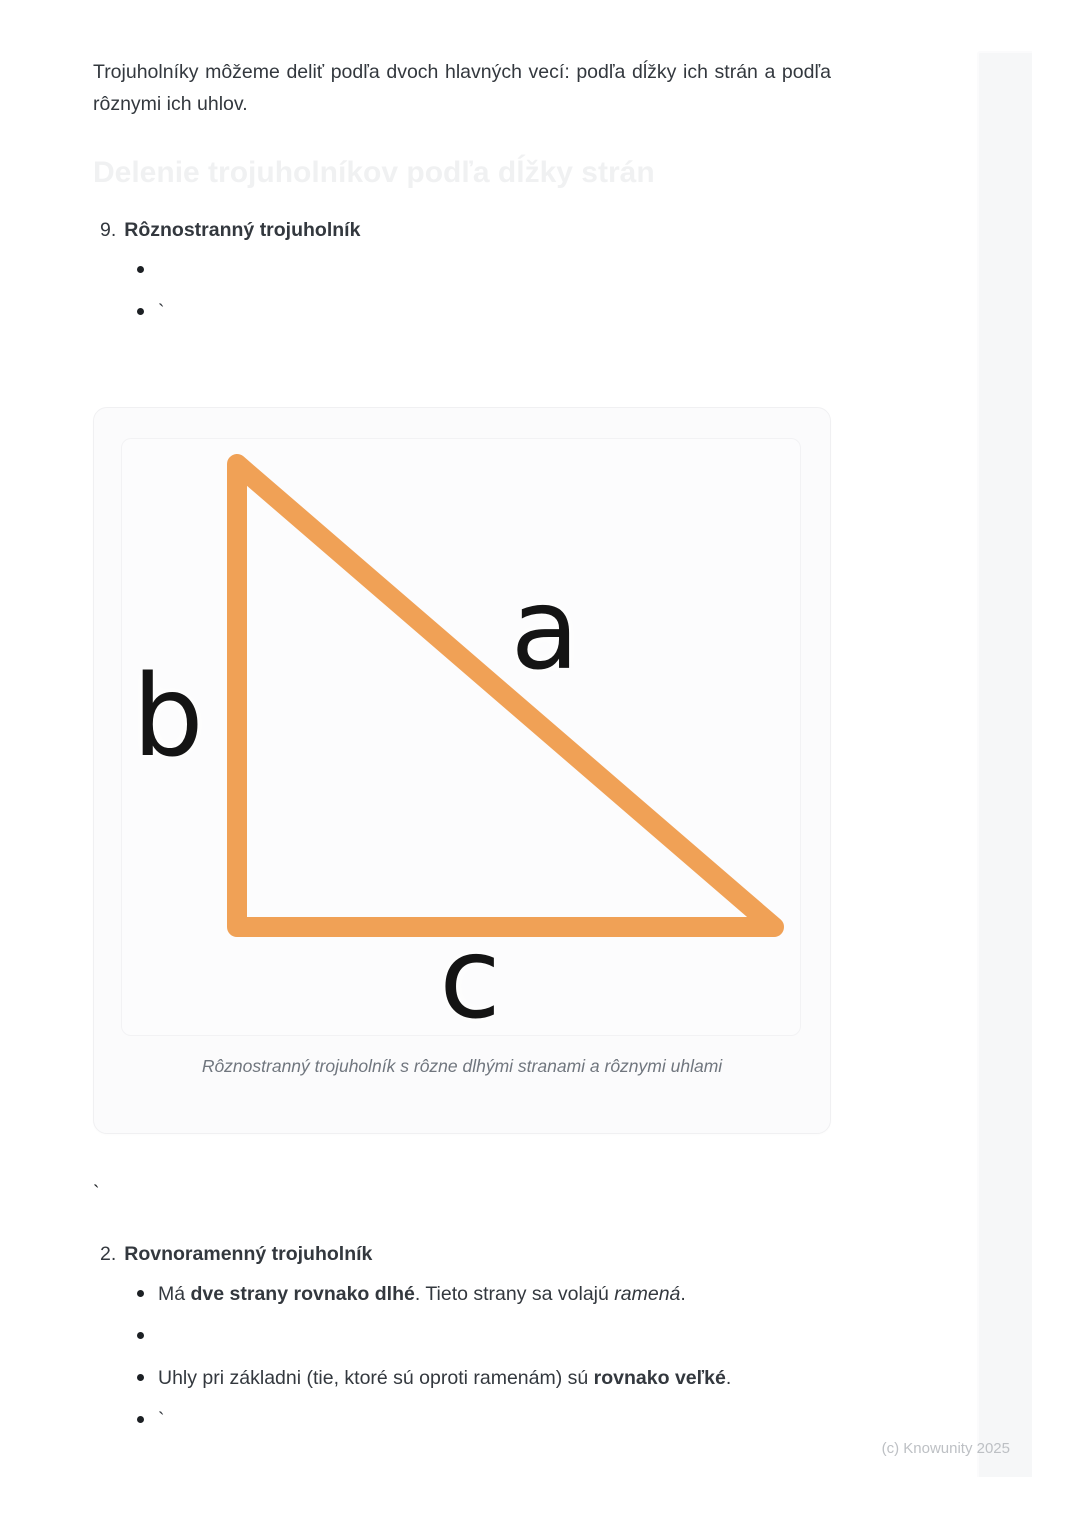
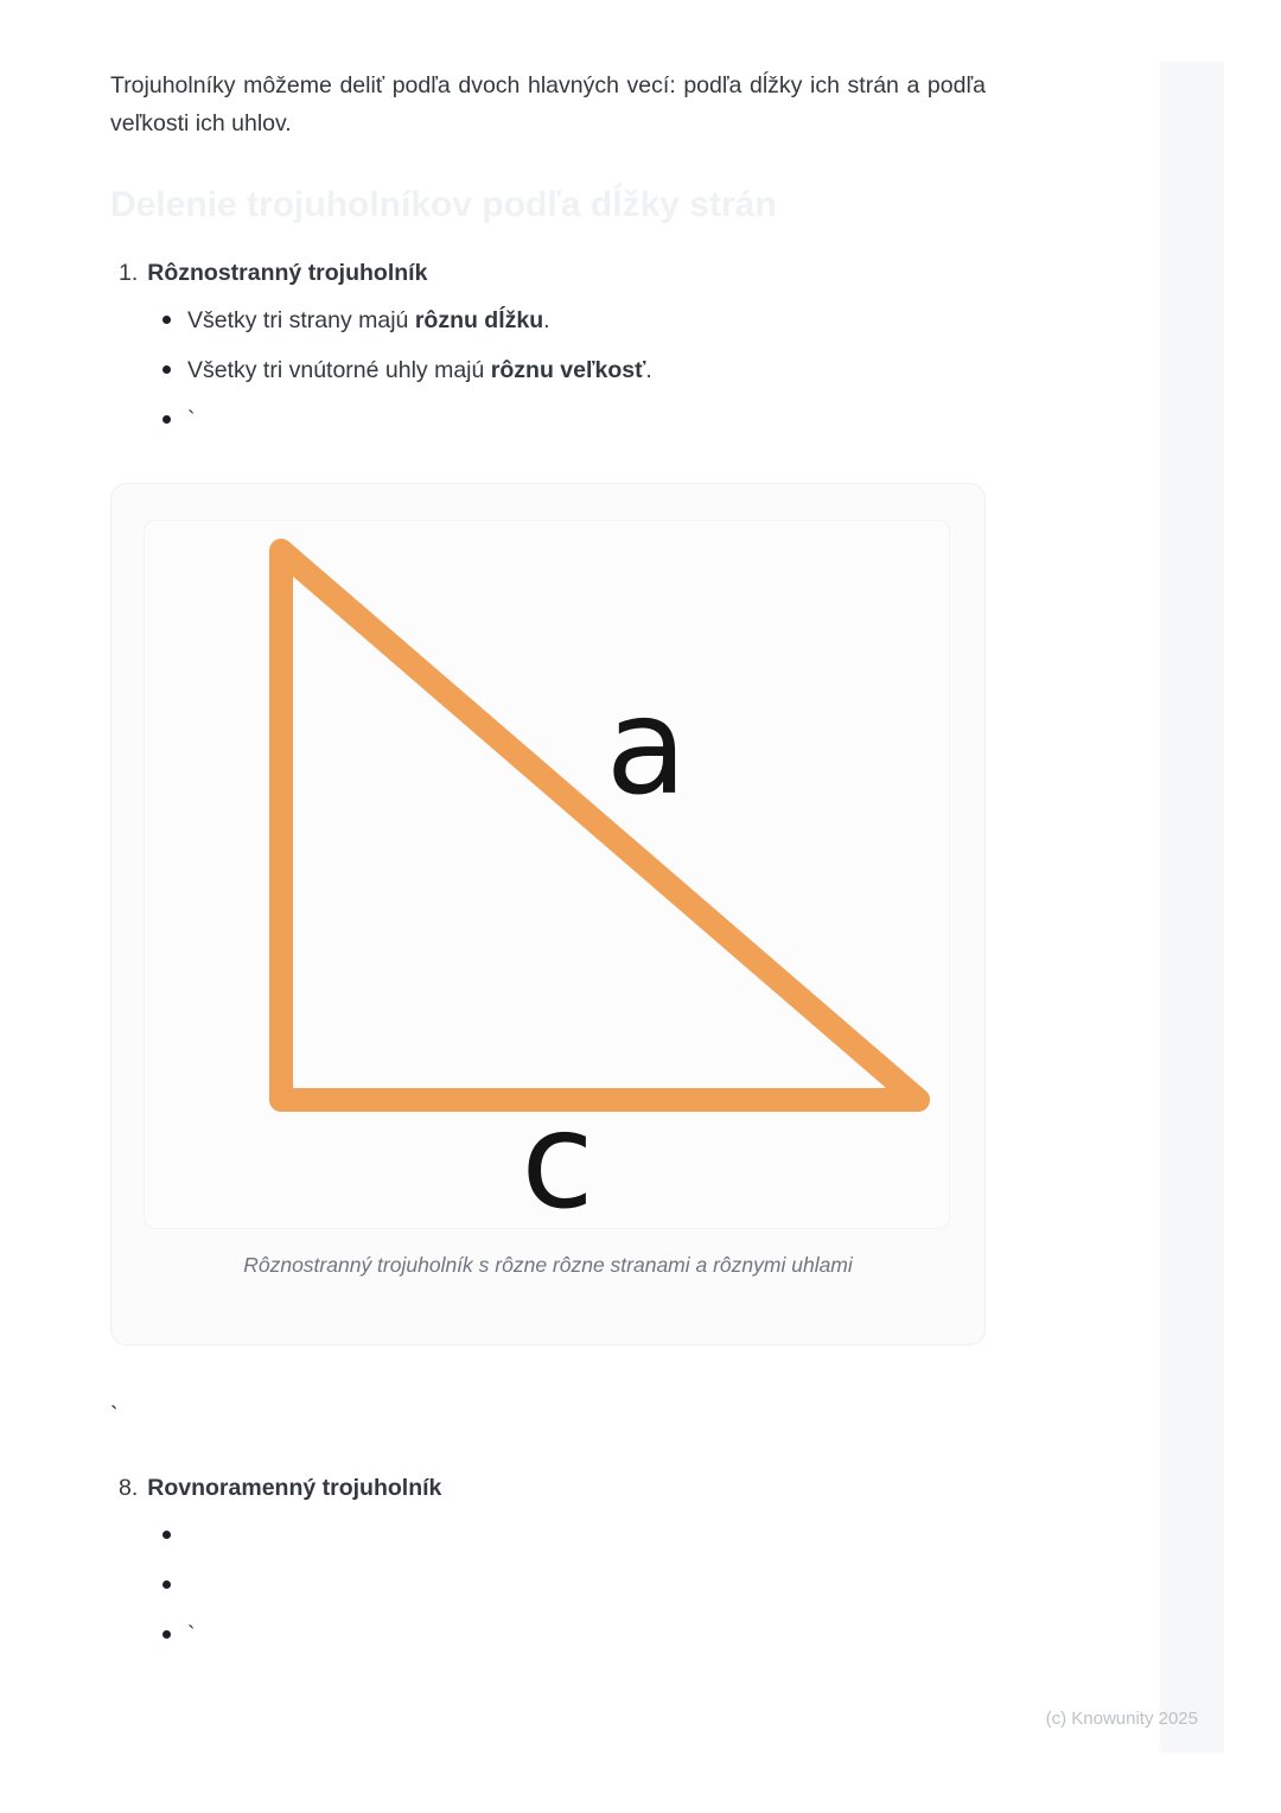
- Trojuholníky môžeme deliť podľa dvoch hlavných vecí: podľa dĺžky ich strán a podľa rôznymi ich uhlov.
+ Trojuholníky môžeme deliť podľa dvoch hlavných vecí: podľa dĺžky ich strán a podľa veľkosti ich uhlov.
- 9. Rôznostranný trojuholník
+ 1. Rôznostranný trojuholník
+ Všetky tri strany majú rôznu dĺžku.
+ Všetky tri vnútorné uhly majú rôznu veľkosť.
  `
- b
  a
  c
- Rôznostranný trojuholník s rôzne dlhými stranami a rôznymi uhlami
+ Rôznostranný trojuholník s rôzne rôzne stranami a rôznymi uhlami
  `
- 2. Rovnoramenný trojuholník
+ 8. Rovnoramenný trojuholník
- Má dve strany rovnako dlhé. Tieto strany sa volajú ramená.
- Uhly pri základni (tie, ktoré sú oproti ramenám) sú rovnako veľké.
  `
  (c) Knowunity 2025
